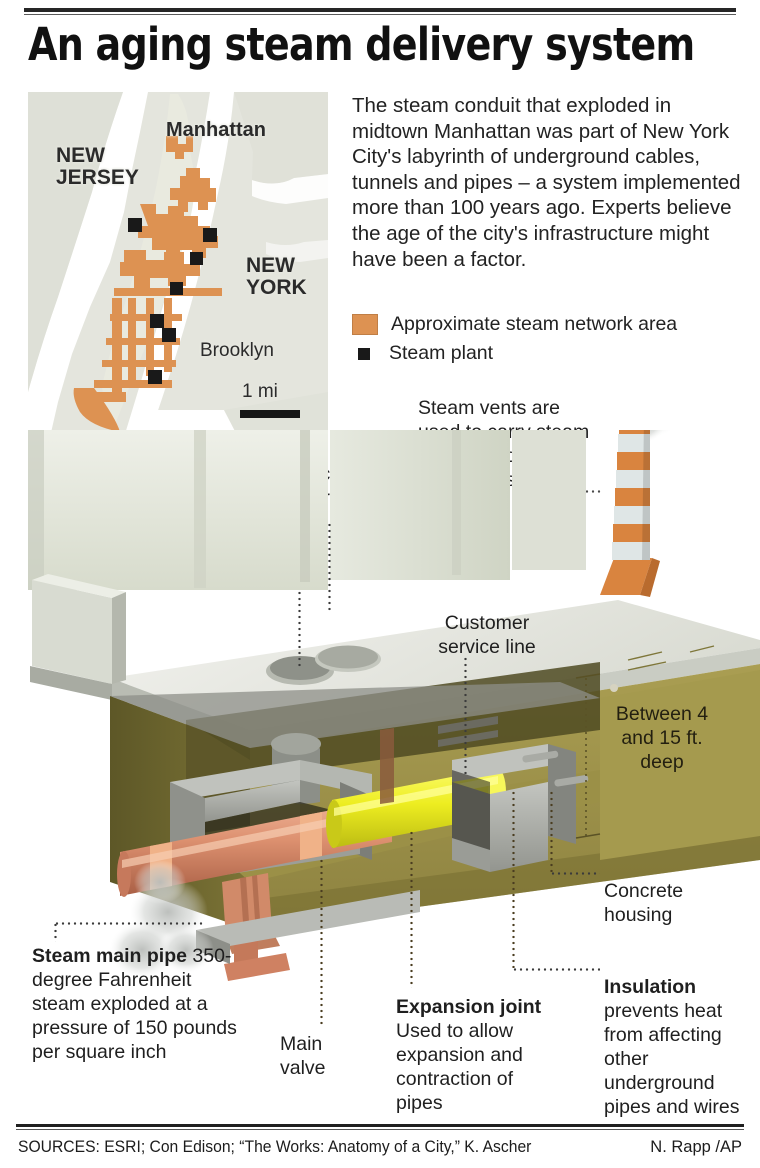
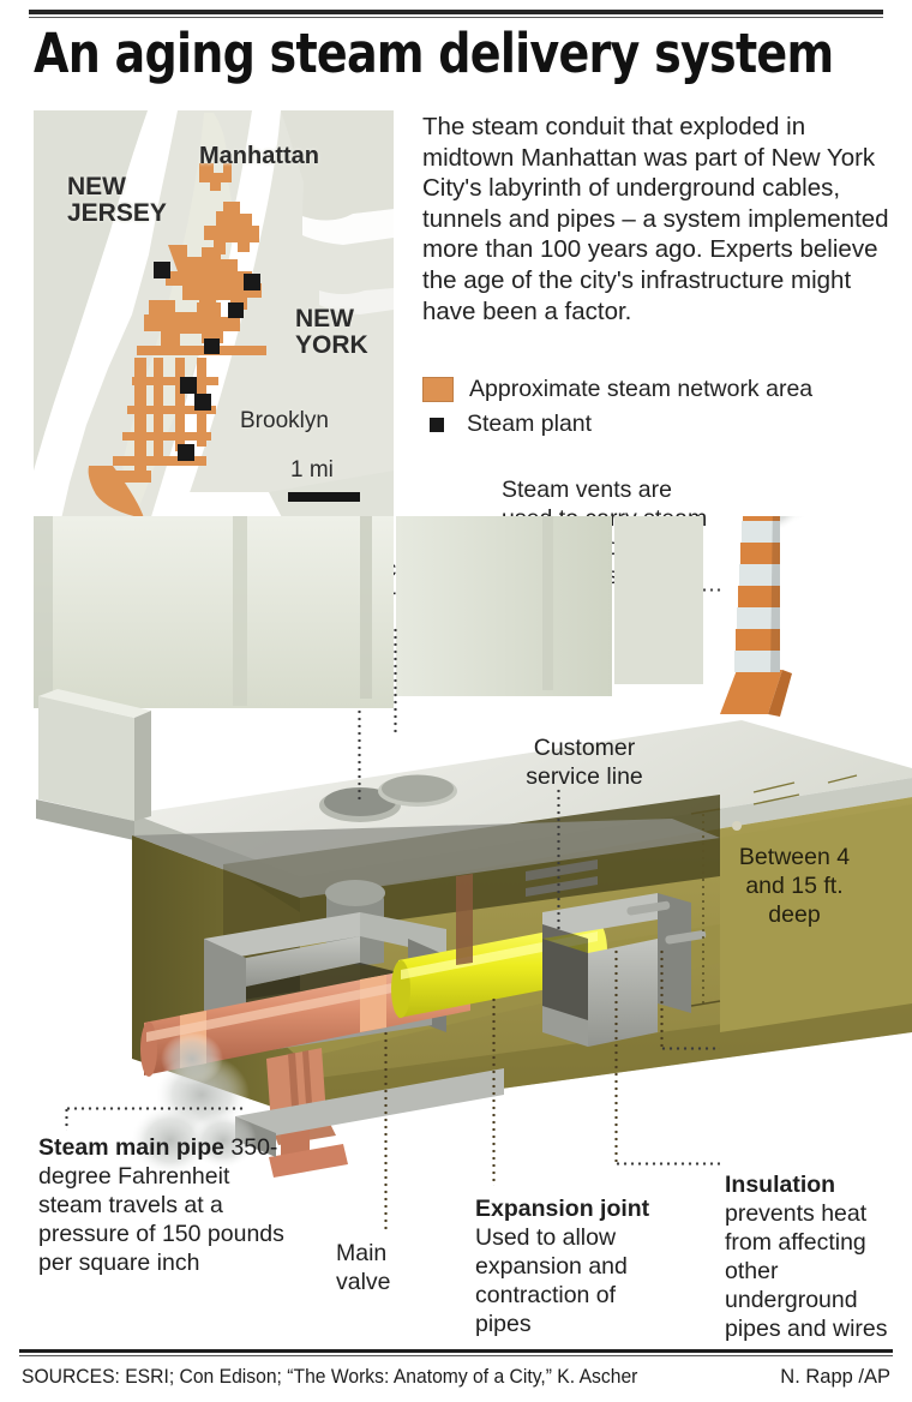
  An aging steam delivery system
  Manhattan
  NEW
  JERSEY
  NEW
  YORK
  Brooklyn
  1 mi
  The steam conduit that exploded in midtown Manhattan was part of New York City's labyrinth of underground cables, tunnels and pipes – a system implemented more than 100 years ago. Experts believe the age of the city's infrastructure might have been a factor.
  Approximate steam network area
  Steam plant
  Customer service line
  Between 4 and 15 ft. deep
- Concrete housing
  Insulation prevents heat from affecting other underground pipes and wires
  Expansion joint Used to allow expansion and contraction of pipes
- Steam main pipe 350-degree Fahrenheit steam exploded at a pressure of 150 pounds per square inch
+ Steam main pipe 350-degree Fahrenheit steam travels at a pressure of 150 pounds per square inch
  Main valve
  SOURCES: ESRI; Con Edison; “The Works: Anatomy of a City,” K. Ascher
  N. Rapp /AP
